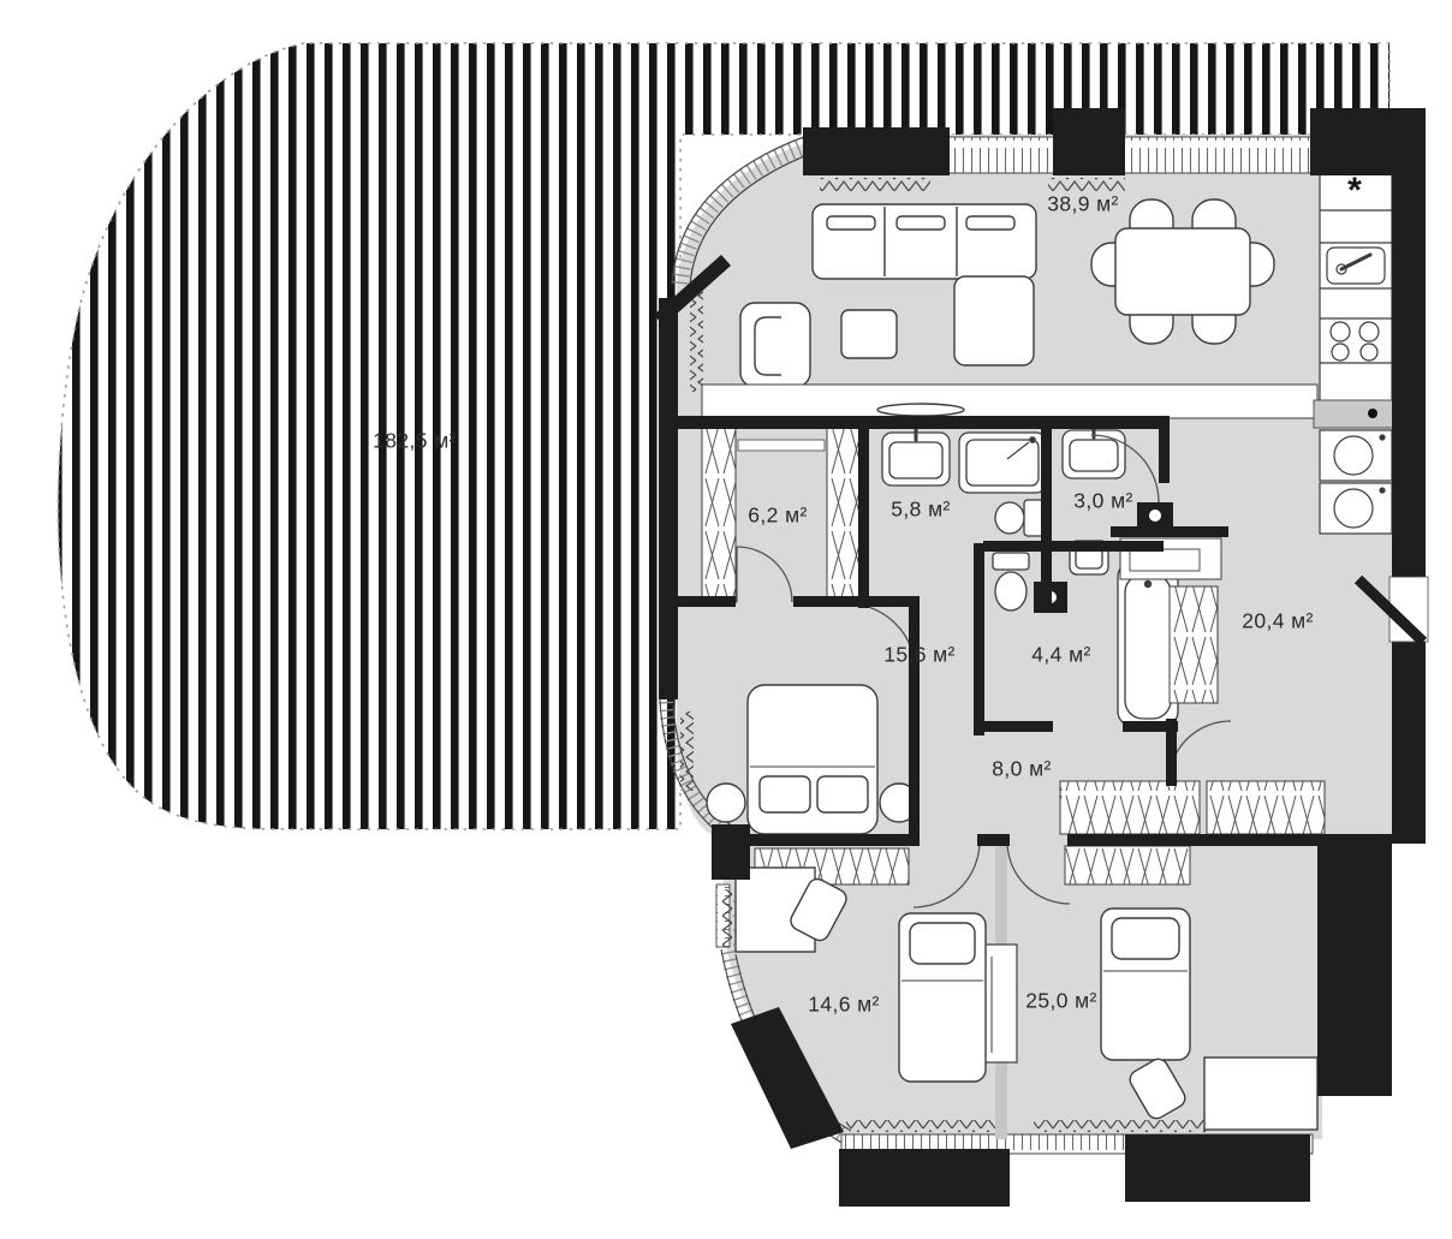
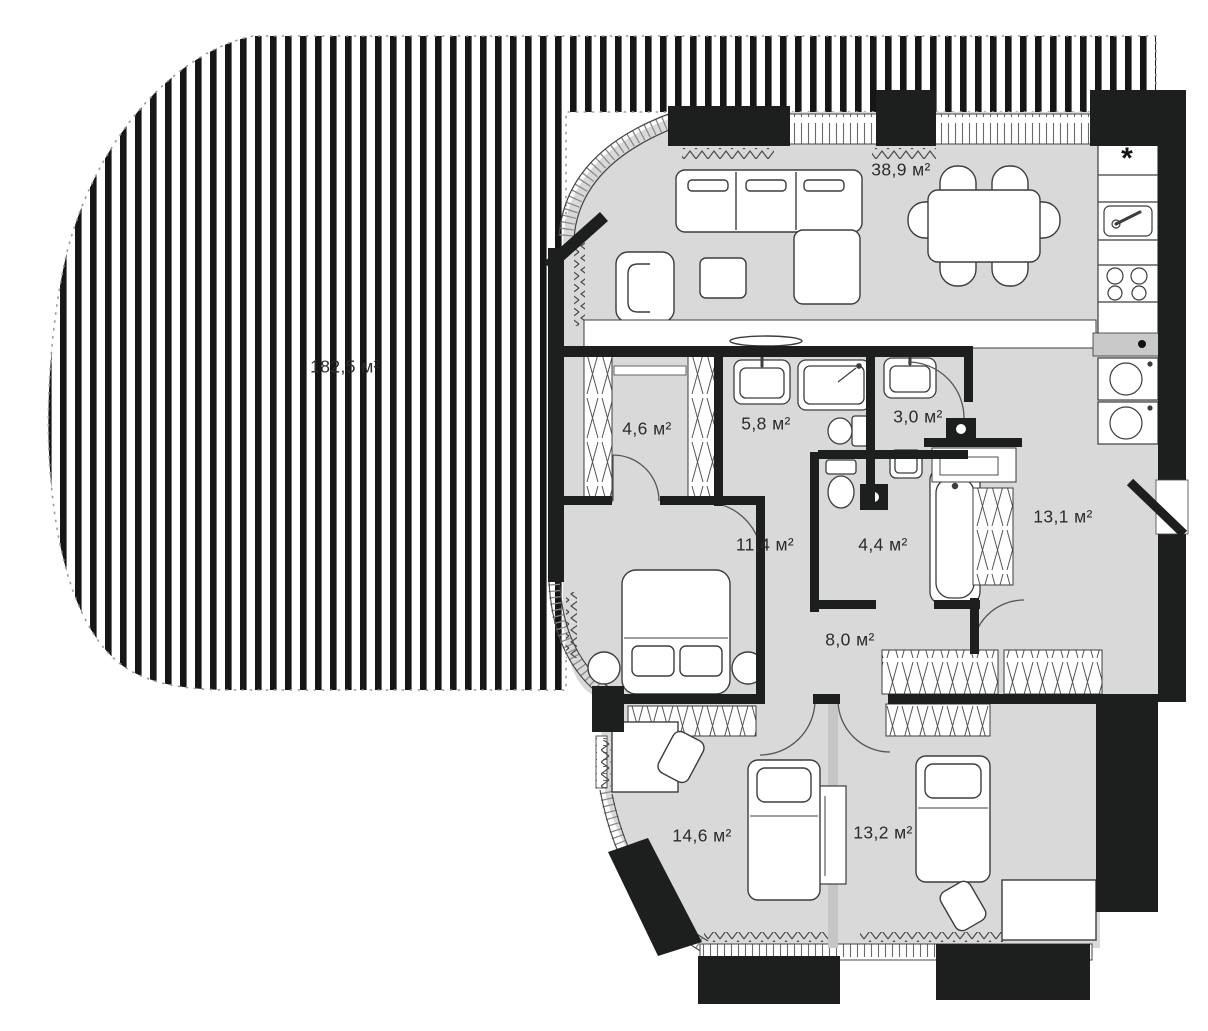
  182,5 м²
  38,9 м²
- 6,2 м²
+ 4,6 м²
  5,8 м²
  3,0 м²
- 20,4 м²
+ 13,1 м²
- 15,6 м²
+ 11,4 м²
  4,4 м²
  8,0 м²
  14,6 м²
- 25,0 м²
+ 13,2 м²
  *
